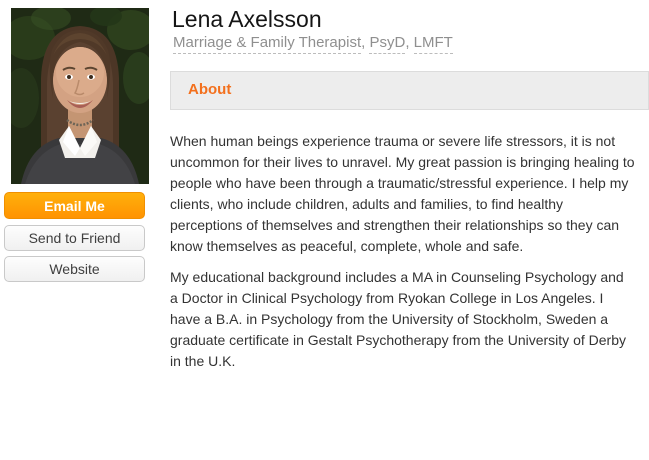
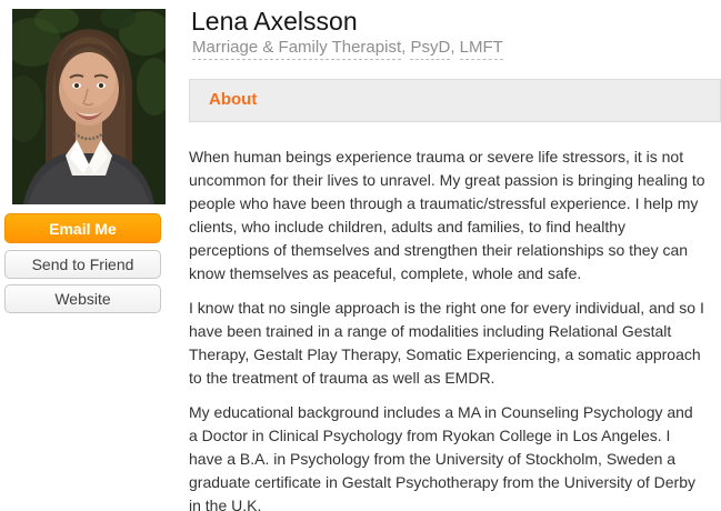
  Email Me
  Send to Friend
  Website
  Lena Axelsson
  Marriage & Family Therapist, PsyD, LMFT
  About
  When human beings experience trauma or severe life stressors, it is not
  uncommon for their lives to unravel. My great passion is bringing healing to
  people who have been through a traumatic/stressful experience. I help my
  clients, who include children, adults and families, to find healthy
  perceptions of themselves and strengthen their relationships so they can
  know themselves as peaceful, complete, whole and safe.
+ I know that no single approach is the right one for every individual, and so I
+ have been trained in a range of modalities including Relational Gestalt
+ Therapy, Gestalt Play Therapy, Somatic Experiencing, a somatic approach
+ to the treatment of trauma as well as EMDR.
  My educational background includes a MA in Counseling Psychology and
  a Doctor in Clinical Psychology from Ryokan College in Los Angeles. I
  have a B.A. in Psychology from the University of Stockholm, Sweden a
  graduate certificate in Gestalt Psychotherapy from the University of Derby
  in the U.K.
